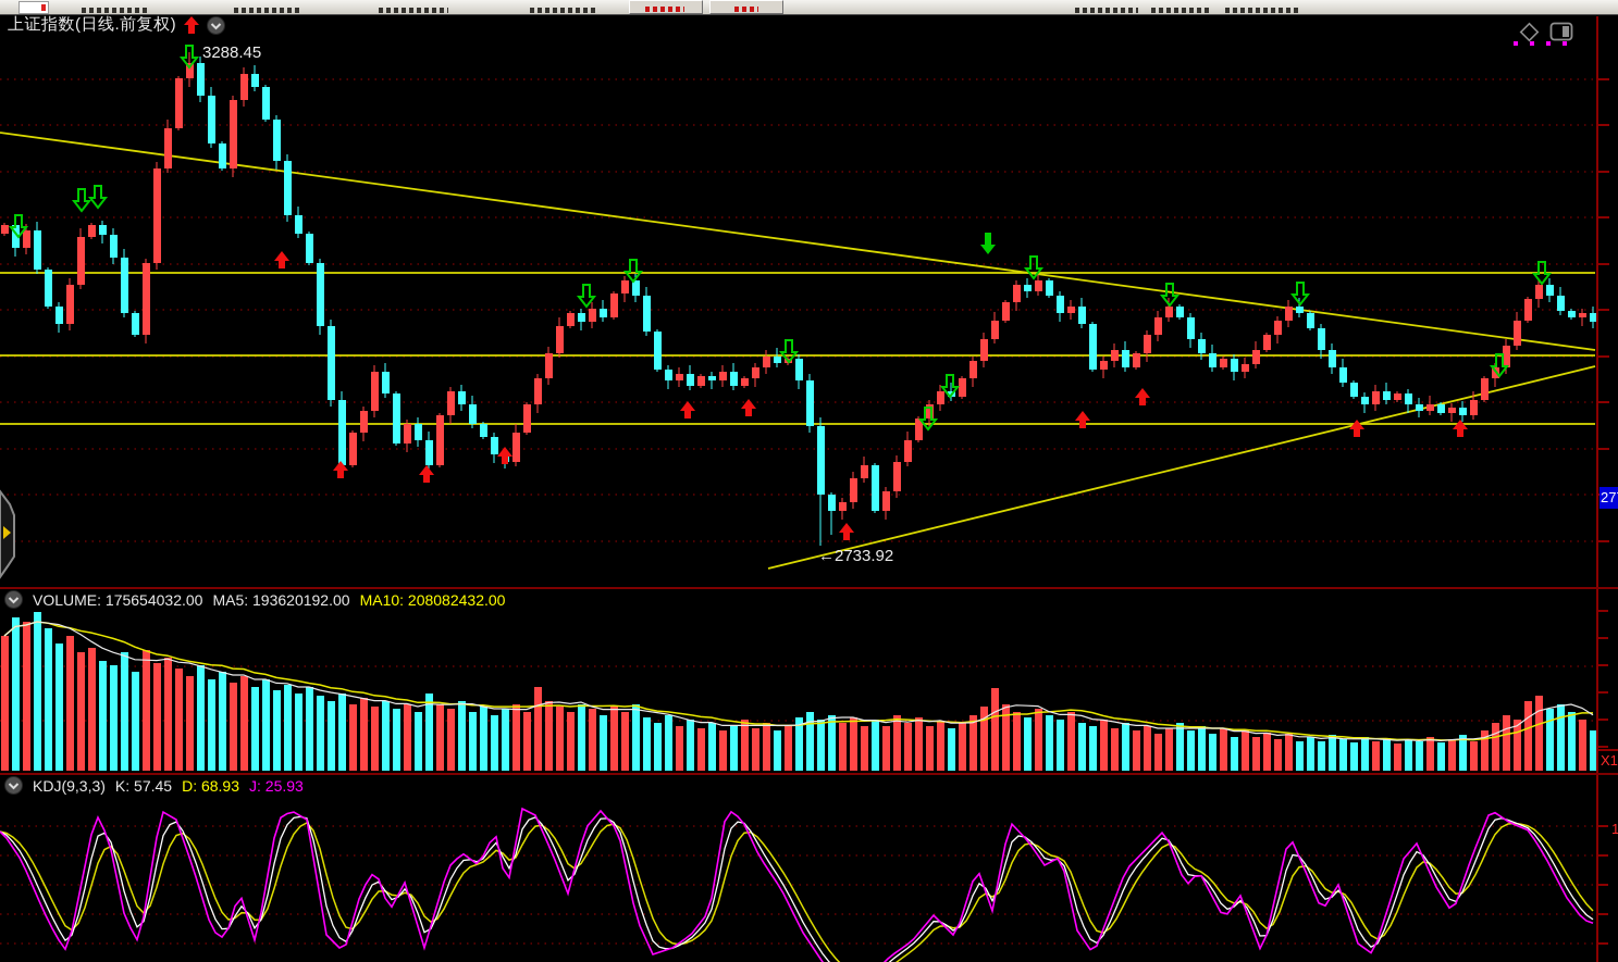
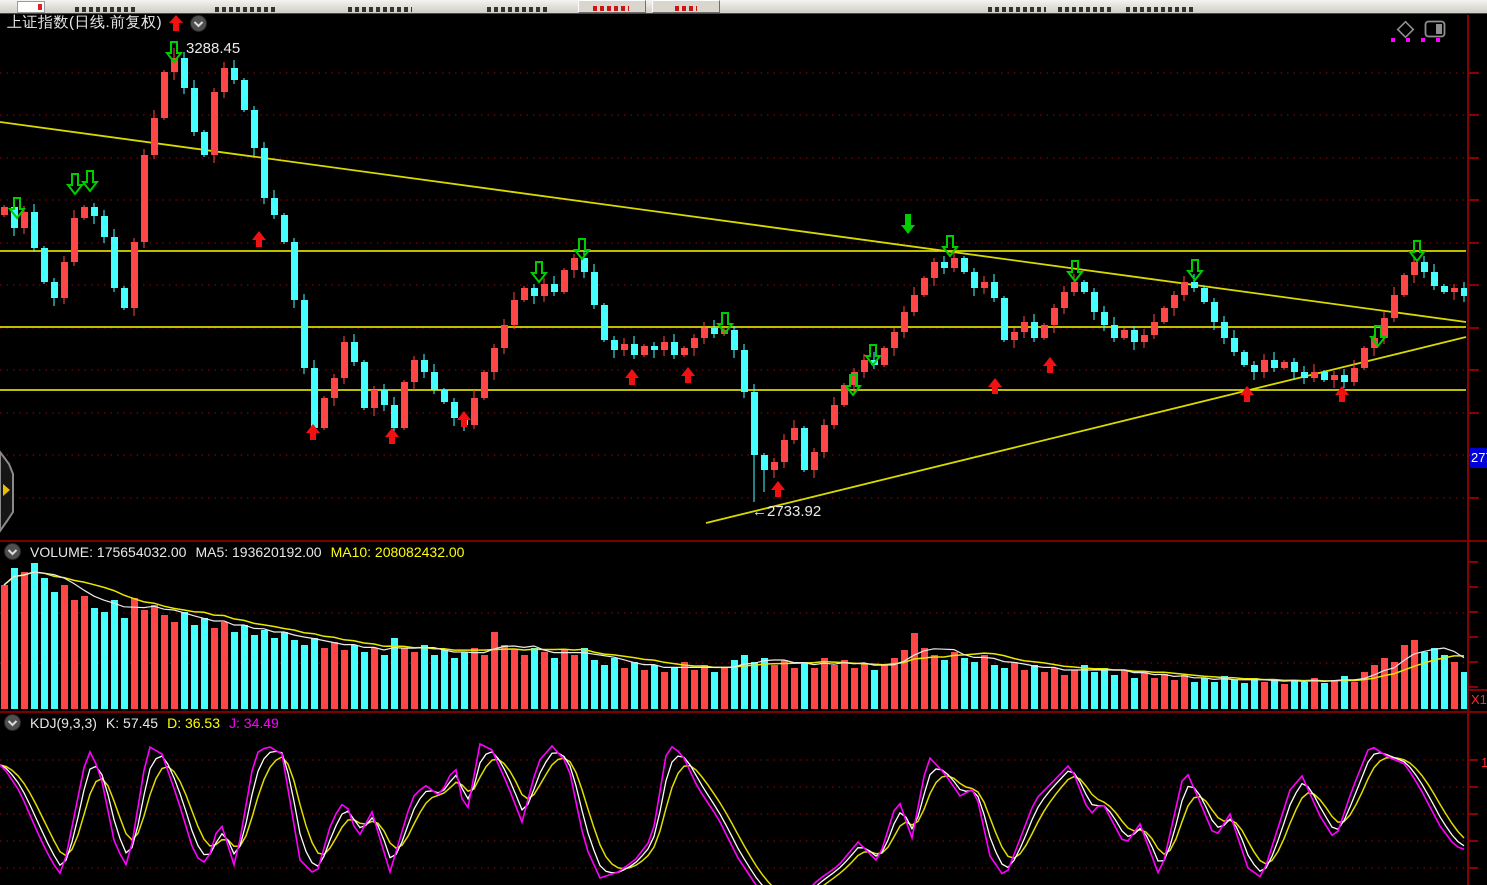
  上证指数(日线.前复权)
  3288.45
  ←2733.92
  VOLUME: 175654032.00
  MA5: 193620192.00
  MA10: 208082432.00
  X1
  KDJ(9,3,3)
  K: 57.45
- D: 68.93
+ D: 36.53
- J: 25.93
+ J: 34.49
  1
